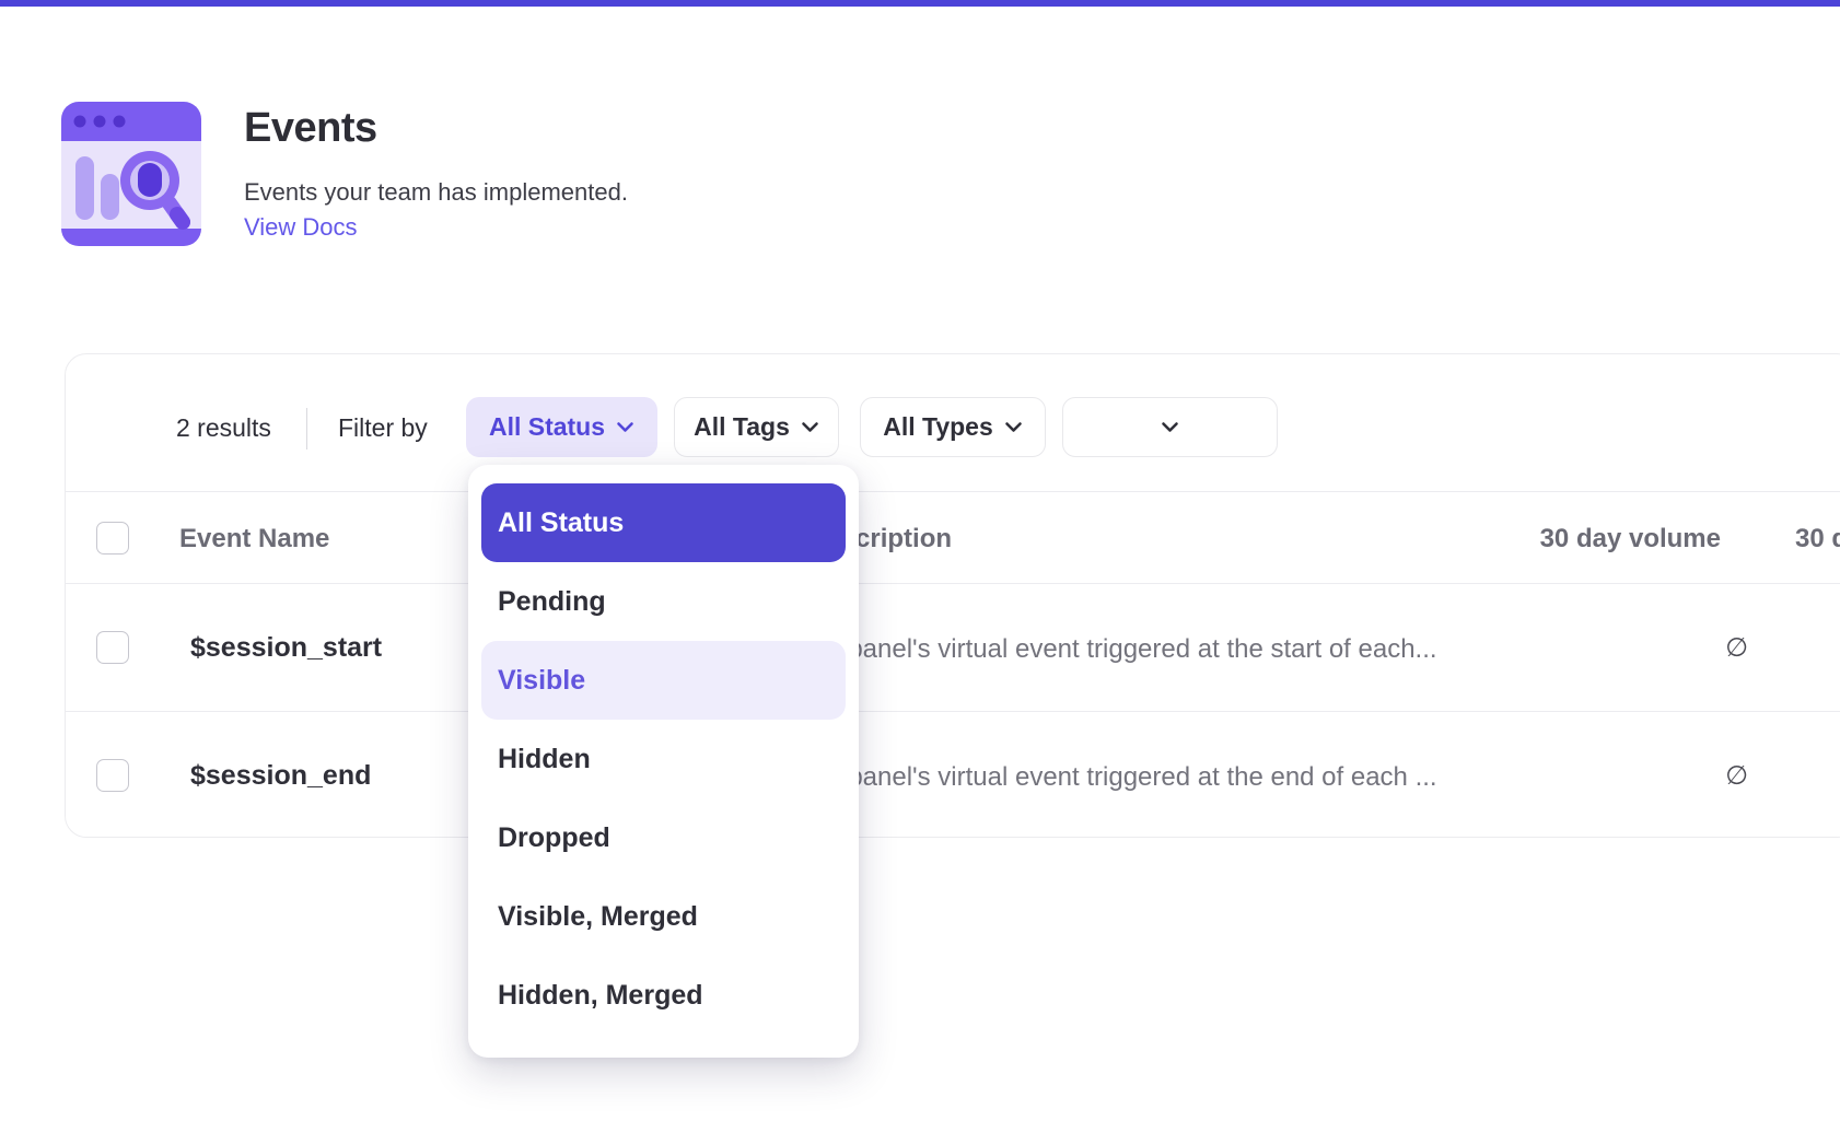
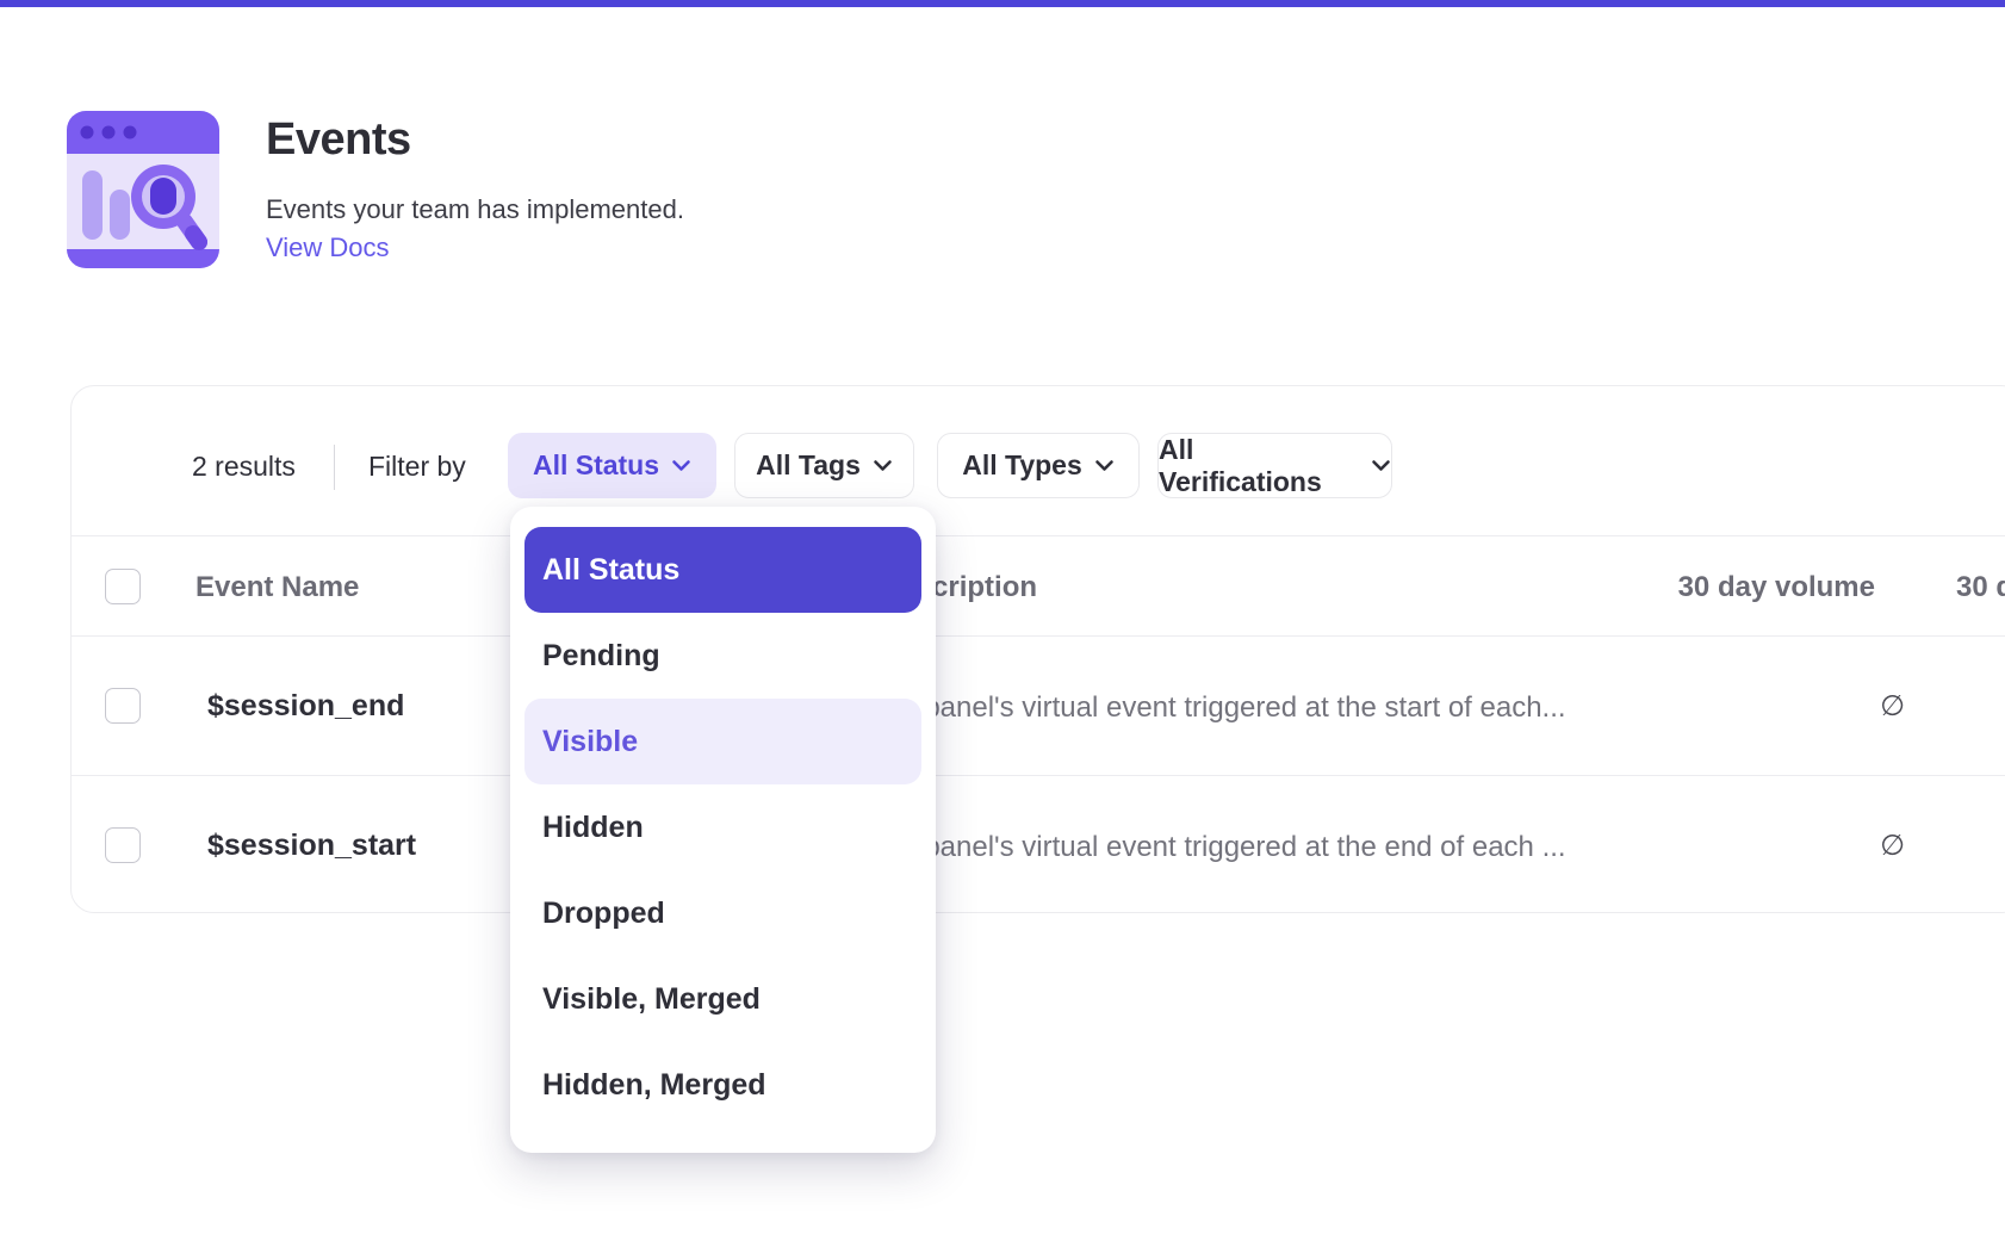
  Events
  Events your team has implemented.
  View Docs
  2 results
  Filter by
  All Status
  All Tags
  All Types
+ All Verifications
  Event Name
  cription
  30 day volume
- $session_start
+ $session_end
  anel's virtual event triggered at the start of each...
  ∅
- $session_end
+ $session_start
  anel's virtual event triggered at the end of each ...
  ∅
  All Status
  Pending
  Visible
  Hidden
  Dropped
  Visible, Merged
  Hidden, Merged
